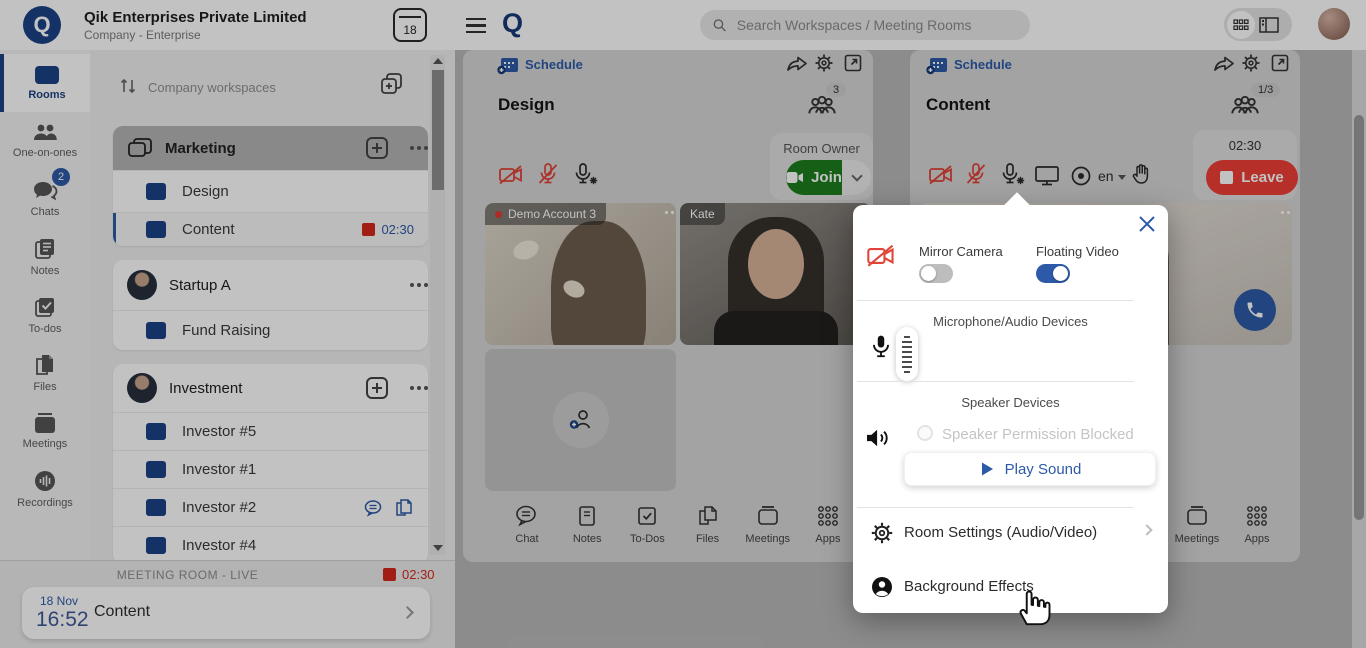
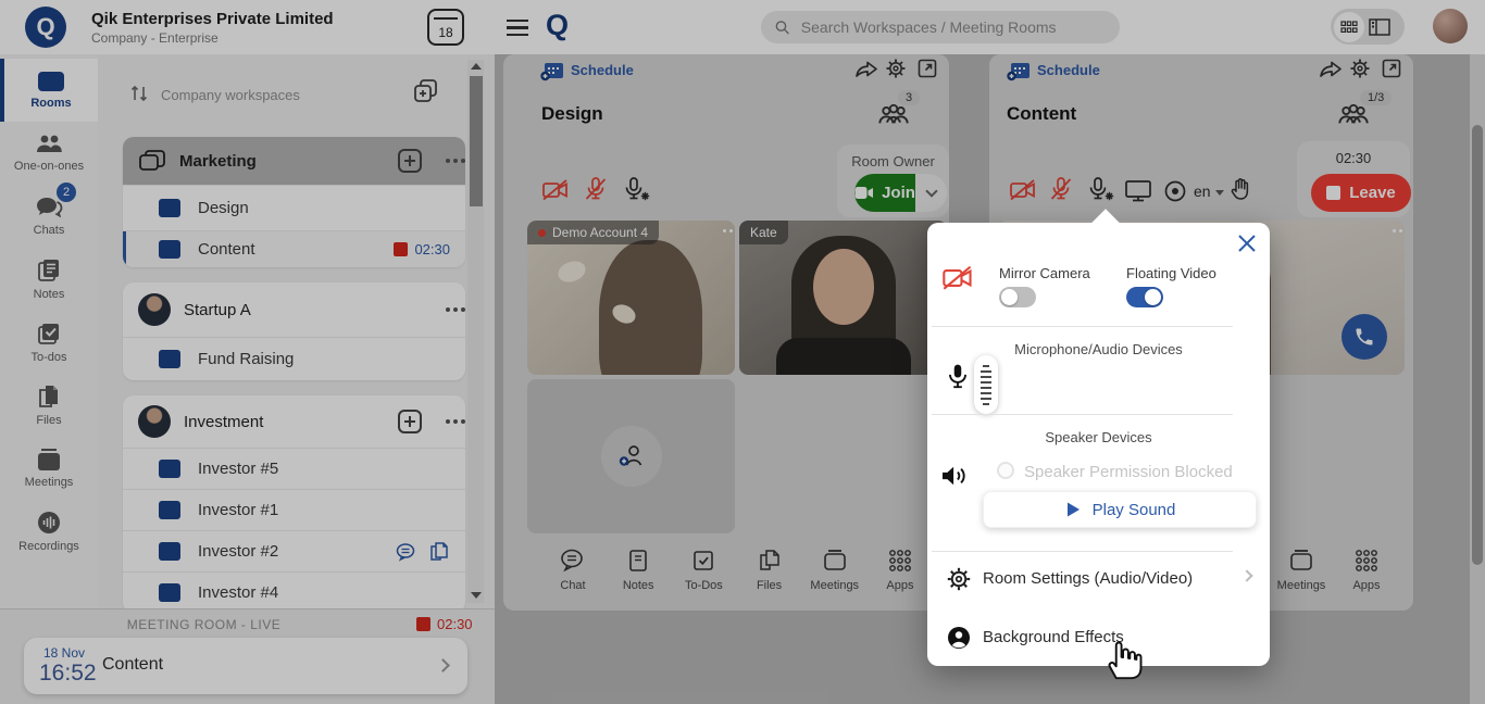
  Q
  Qik Enterprises Private Limited
  Company - Enterprise
  18
  Q
  Search Workspaces / Meeting Rooms
  Rooms
  One-on-ones
  Chats
  2
  Notes
  To-dos
  Files
  Meetings
  Recordings
  Company workspaces
  Marketing
  Design
  Content
  02:30
  Startup A
  Fund Raising
  Investment
  Investor #5
  Investor #1
  Investor #2
  Investor #4
  MEETING ROOM - LIVE
  02:30
  18 Nov
  16:52
  Content
  Schedule
  Design
  3
  Room Owner
  Join
- Demo Account 3
+ Demo Account 4
  Kate
  Chat
  Notes
  To-Dos
  Files
  Meetings
  Apps
  Schedule
  Content
  1/3
  02:30
  Leave
  en
  Meetings
  Apps
  Mirror Camera
  Floating Video
  Microphone/Audio Devices
  Speaker Devices
  Speaker Permission Blocked
  Play Sound
  Room Settings (Audio/Video)
  Background Effects
